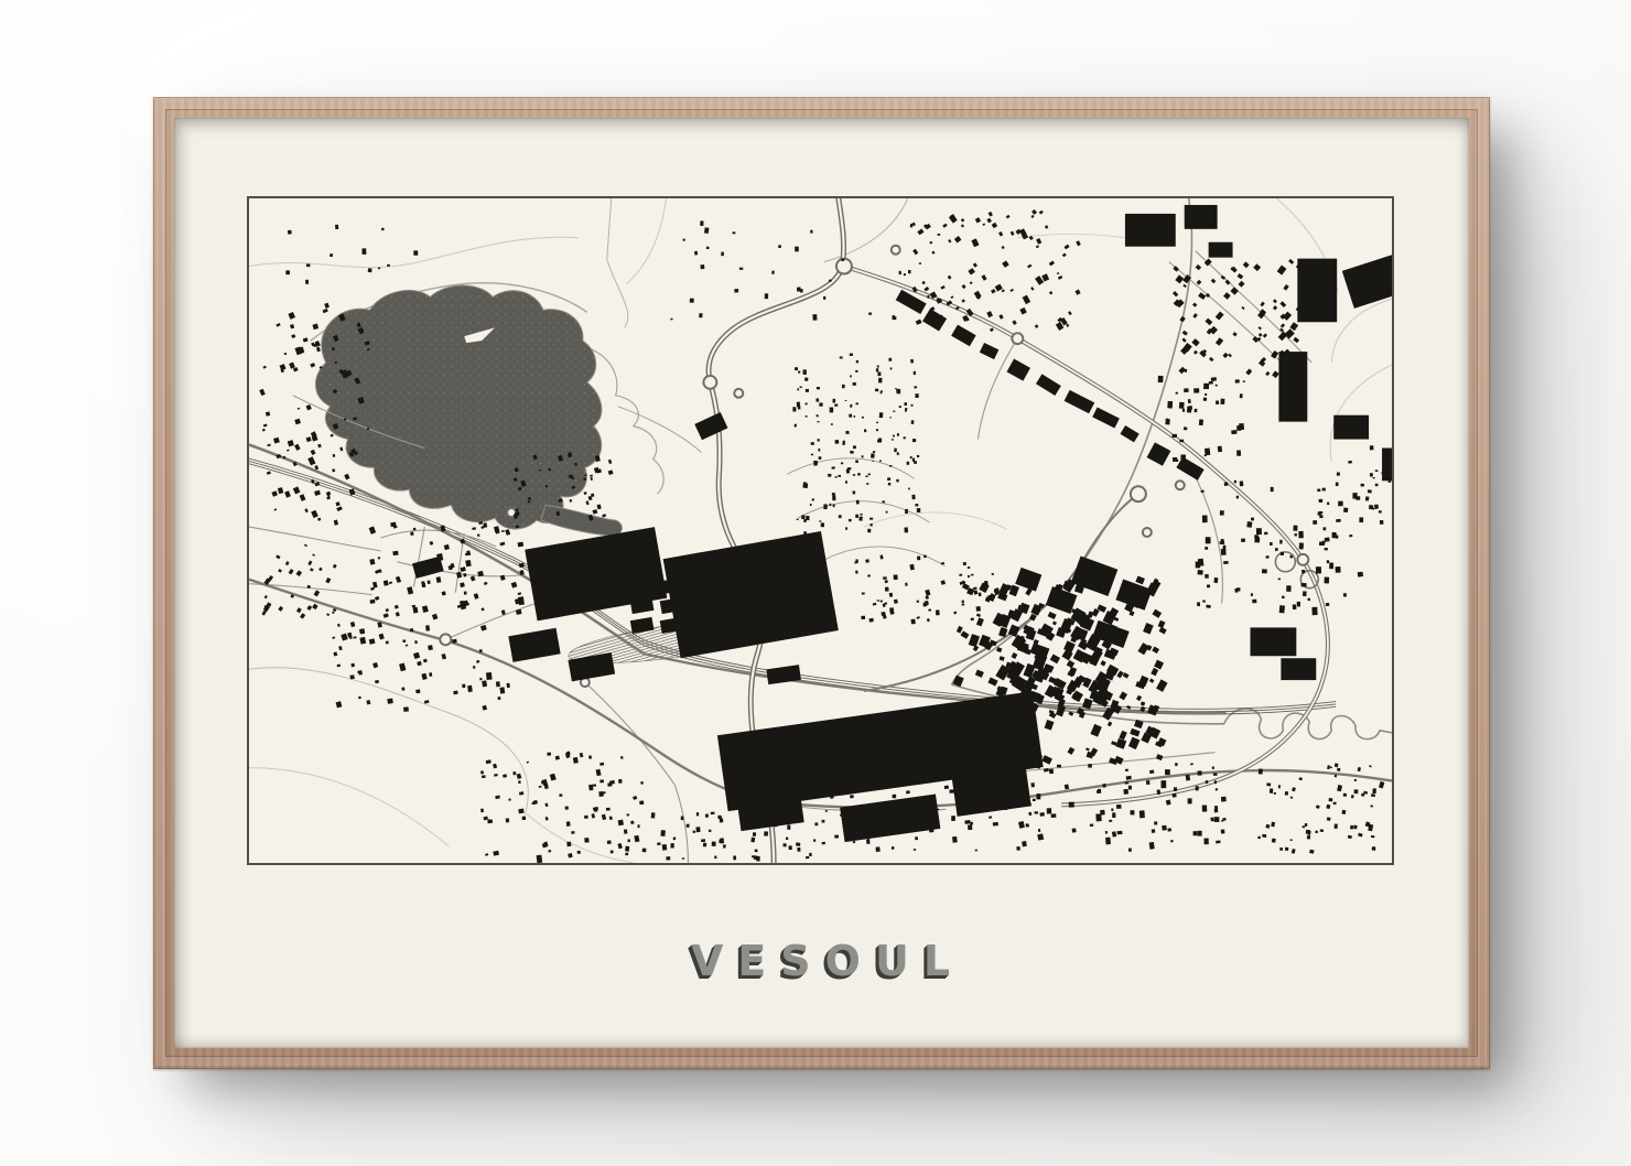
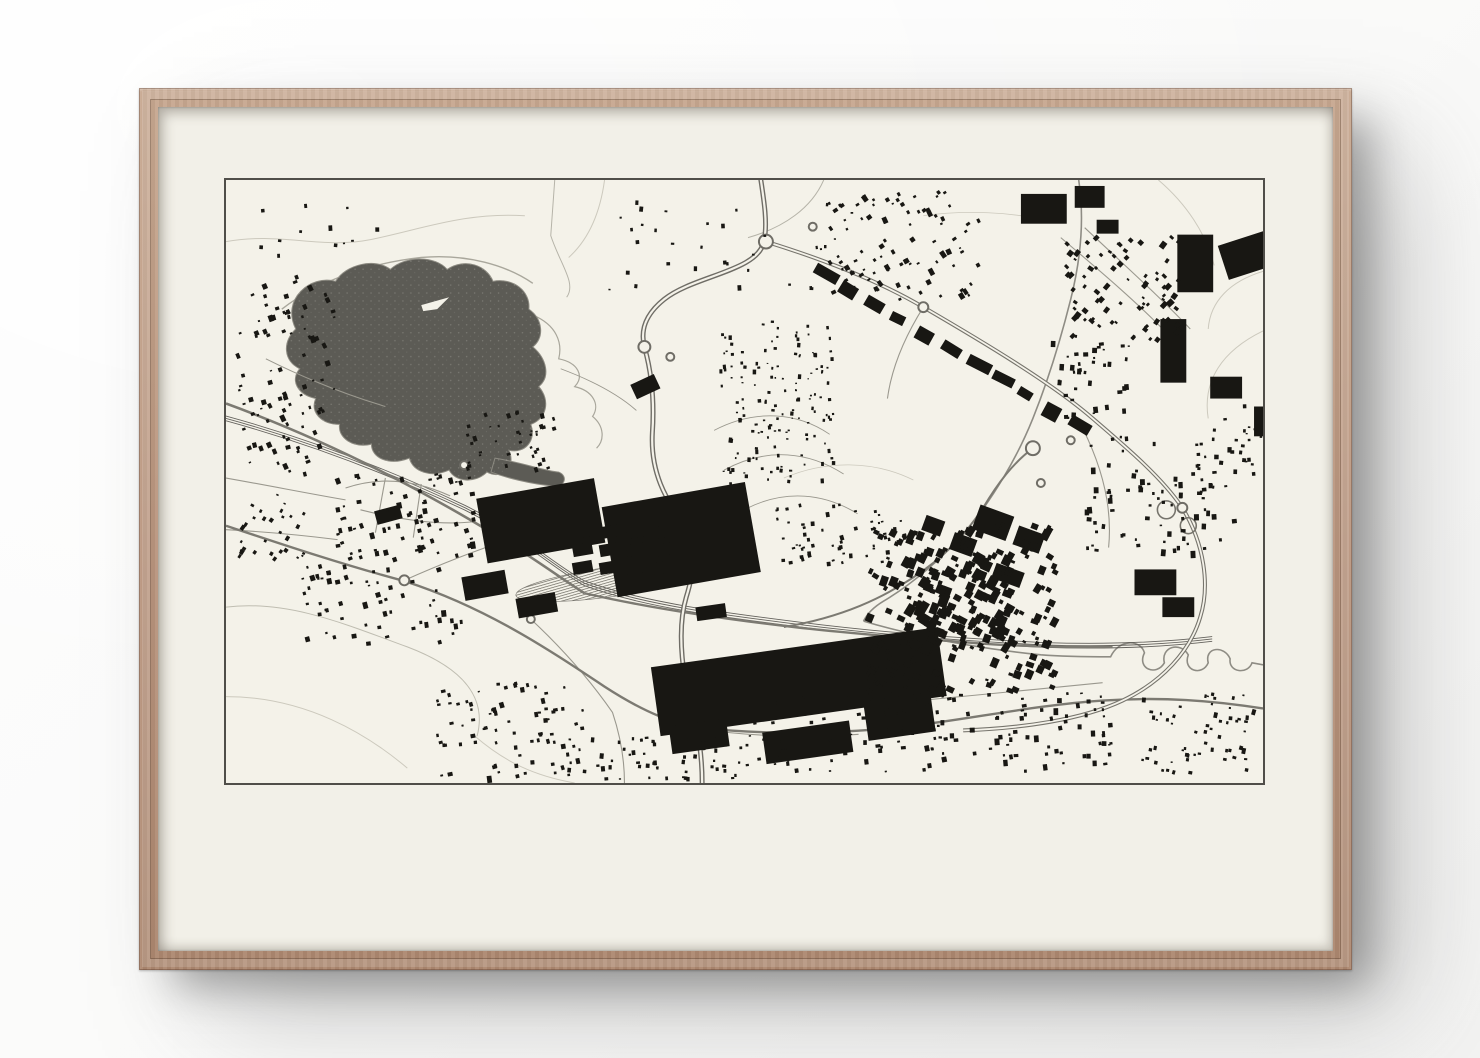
- VESOUL
